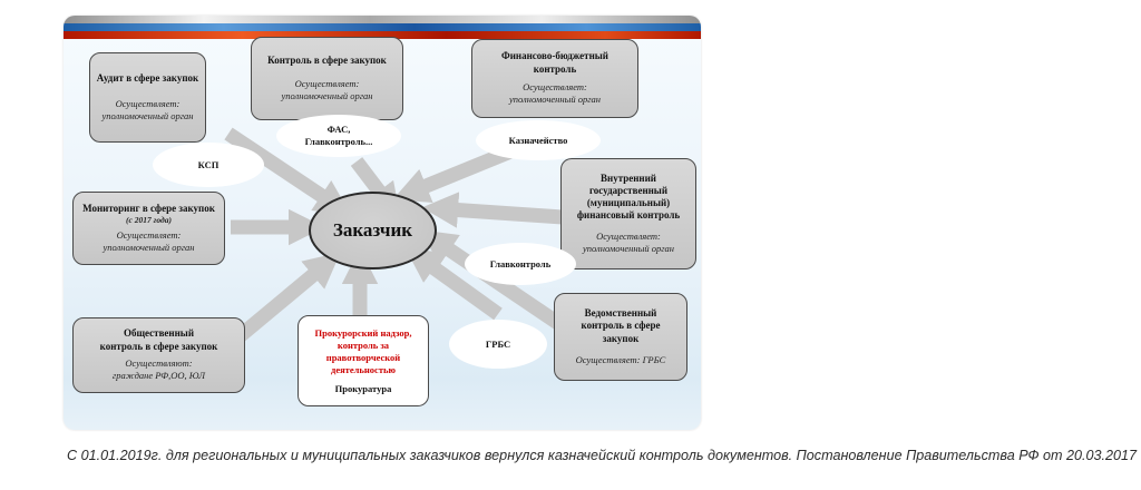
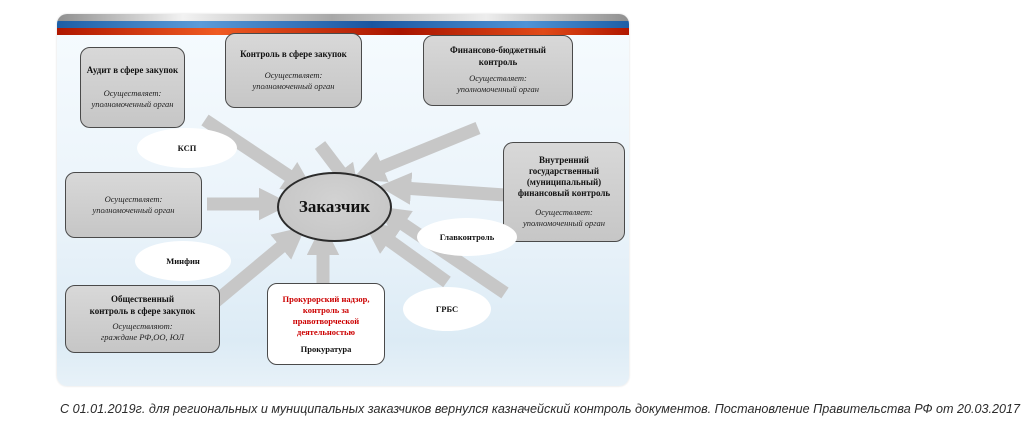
  Аудит в сфере закупок
  Осуществляет:
  уполномоченный орган
  Контроль в сфере закупок
  Осуществляет:
  уполномоченный орган
  Финансово-бюджетный
  контроль
  Осуществляет:
  уполномоченный орган
  Внутренний
  государственный
  (муниципальный)
  финансовый контроль
  Осуществляет:
  уполномоченный орган
- Ведомственный
- контроль в сфере
- закупок
- Осуществляет: ГРБС
- Мониторинг в сфере закупок
- (с 2017 года)
  Осуществляет:
  уполномоченный орган
  Общественный
  контроль в сфере закупок
  Осуществляют:
  граждане РФ,ОО, ЮЛ
  Прокурорский надзор,
  контроль за
  правотворческой
  деятельностью
  Прокуратура
  КСП
- ФАС,
- Главконтроль...
- Казначейство
  Главконтроль
  ГРБС
+ Минфин
  Заказчик
  С 01.01.2019г. для региональных и муниципальных заказчиков вернулся казначейский контроль документов. Постановление Правительства РФ от 20.03.2017
